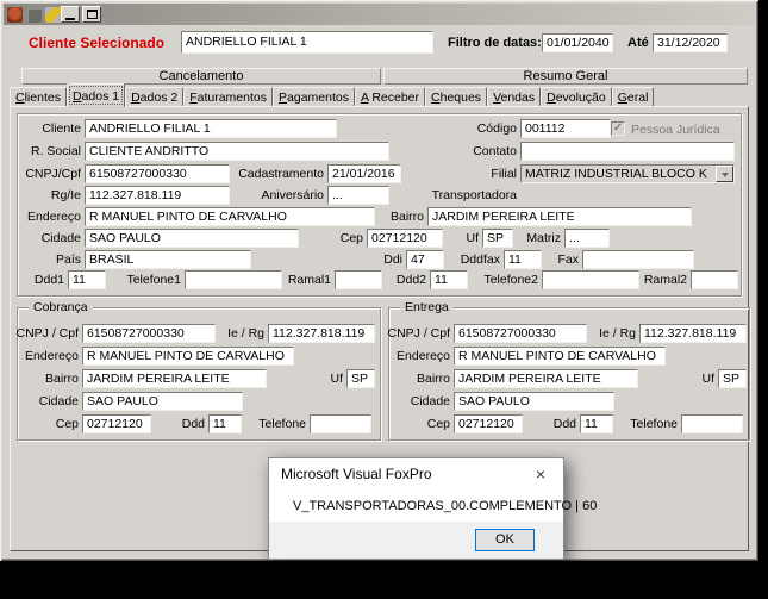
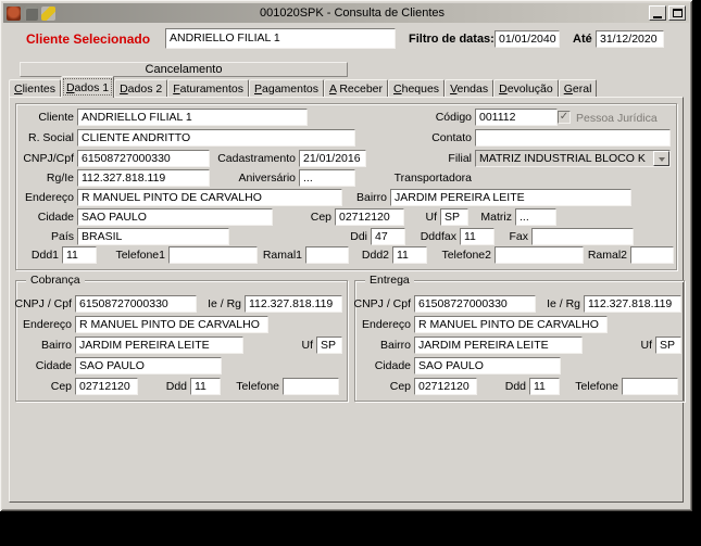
+ 001020SPK - Consulta de Clientes
  Cliente Selecionado
  ANDRIELLO FILIAL 1
  Filtro de datas:
  01/01/2040
  Até
  31/12/2020
  Cancelamento
- Resumo Geral
  Clientes
  Dados 1
  Dados 2
  Faturamentos
  Pagamentos
  A Receber
  Cheques
  Vendas
  Devolução
  Geral
  Cliente
  ANDRIELLO FILIAL 1
  Código
  001112
  ✓
  Pessoa Jurídica
  R. Social
  CLIENTE ANDRITTO
  Contato
  CNPJ/Cpf
  61508727000330
  Cadastramento
  21/01/2016
  Filial
  MATRIZ INDUSTRIAL BLOCO K
  Rg/Ie
  112.327.818.119
  Aniversário
  ...
  Transportadora
  Endereço
  R MANUEL PINTO DE CARVALHO
  Bairro
  JARDIM PEREIRA LEITE
  Cidade
  SAO PAULO
  Cep
  02712120
  Uf
  SP
  Matriz
  ...
  País
  BRASIL
  Ddi
  47
  Dddfax
  11
  Fax
  Ddd1
  11
  Telefone1
  Ramal1
  Ddd2
  11
  Telefone2
  Ramal2
  Cobrança
  CNPJ / Cpf
  61508727000330
  Ie / Rg
  112.327.818.119
  Endereço
  R MANUEL PINTO DE CARVALHO
  Bairro
  JARDIM PEREIRA LEITE
  Uf
  SP
  Cidade
  SAO PAULO
  Cep
  02712120
  Ddd
  11
  Telefone
  Entrega
  CNPJ / Cpf
  61508727000330
  Ie / Rg
  112.327.818.119
  Endereço
  R MANUEL PINTO DE CARVALHO
  Bairro
  JARDIM PEREIRA LEITE
  Uf
  SP
  Cidade
  SAO PAULO
  Cep
  02712120
  Ddd
  11
  Telefone
- Microsoft Visual FoxPro
- ×
- V_TRANSPORTADORAS_00.COMPLEMENTO | 60
- OK
